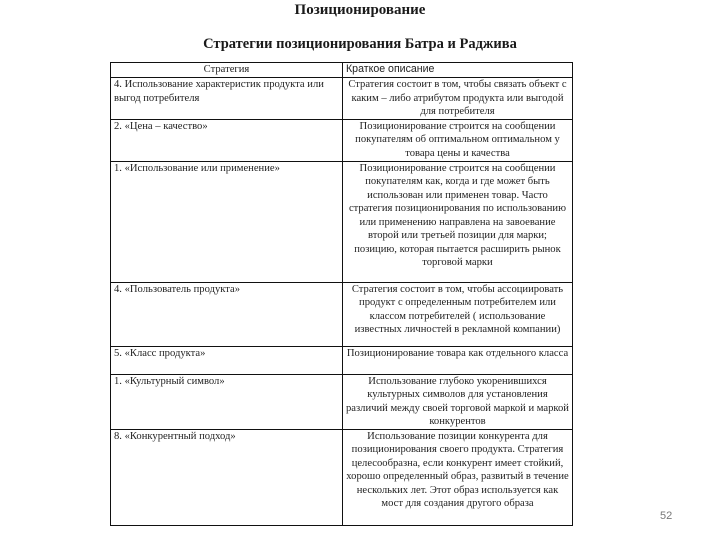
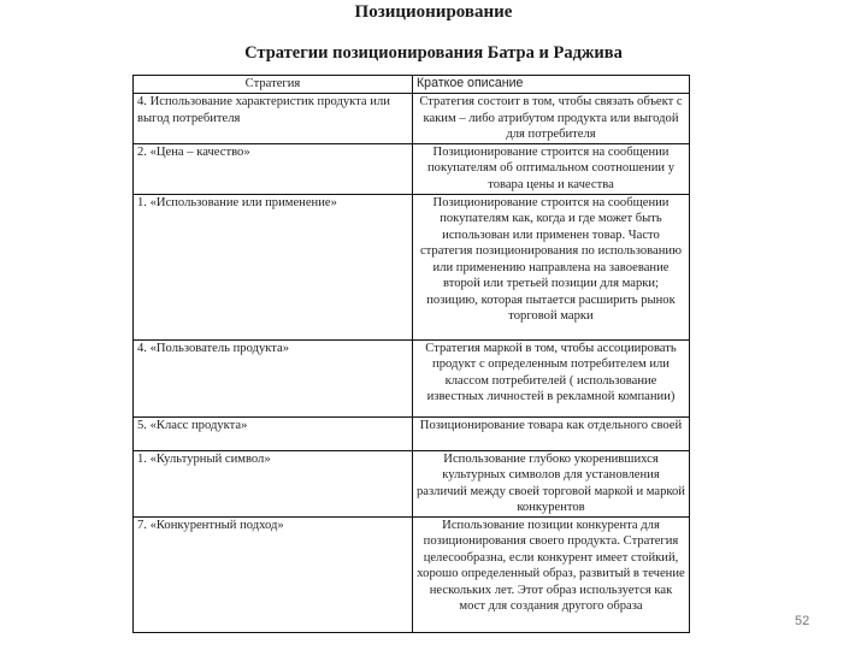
  Позиционирование
  Стратегии позиционирования Батра и Раджива
  Стратегия	Краткое описание
  4. Использование характеристик продукта или выгод потребителя	Стратегия состоит в том, чтобы связать объект с каким – либо атрибутом продукта или выгодой для потребителя
- 2. «Цена – качество»	Позиционирование строится на сообщении покупателям об оптимальном оптимальном у товара цены и качества
+ 2. «Цена – качество»	Позиционирование строится на сообщении покупателям об оптимальном соотношении у товара цены и качества
  1. «Использование или применение»	Позиционирование строится на сообщении покупателям как, когда и где может быть использован или применен товар. Часто стратегия позиционирования по использованию или применению направлена на завоевание второй или третьей позиции для марки; позицию, которая пытается расширить рынок торговой марки
- 4. «Пользователь продукта»	Стратегия состоит в том, чтобы ассоциировать продукт с определенным потребителем или классом потребителей ( использование известных личностей в рекламной компании)
+ 4. «Пользователь продукта»	Стратегия маркой в том, чтобы ассоциировать продукт с определенным потребителем или классом потребителей ( использование известных личностей в рекламной компании)
- 5. «Класс продукта»	Позиционирование товара как отдельного класса
+ 5. «Класс продукта»	Позиционирование товара как отдельного своей
  1. «Культурный символ»	Использование глубоко укоренившихся культурных символов для установления различий между своей торговой маркой и маркой конкурентов
- 8. «Конкурентный подход»	Использование позиции конкурента для позиционирования своего продукта. Стратегия целесообразна, если конкурент имеет стойкий, хорошо определенный образ, развитый в течение нескольких лет. Этот образ используется как мост для создания другого образа
+ 7. «Конкурентный подход»	Использование позиции конкурента для позиционирования своего продукта. Стратегия целесообразна, если конкурент имеет стойкий, хорошо определенный образ, развитый в течение нескольких лет. Этот образ используется как мост для создания другого образа
  52
